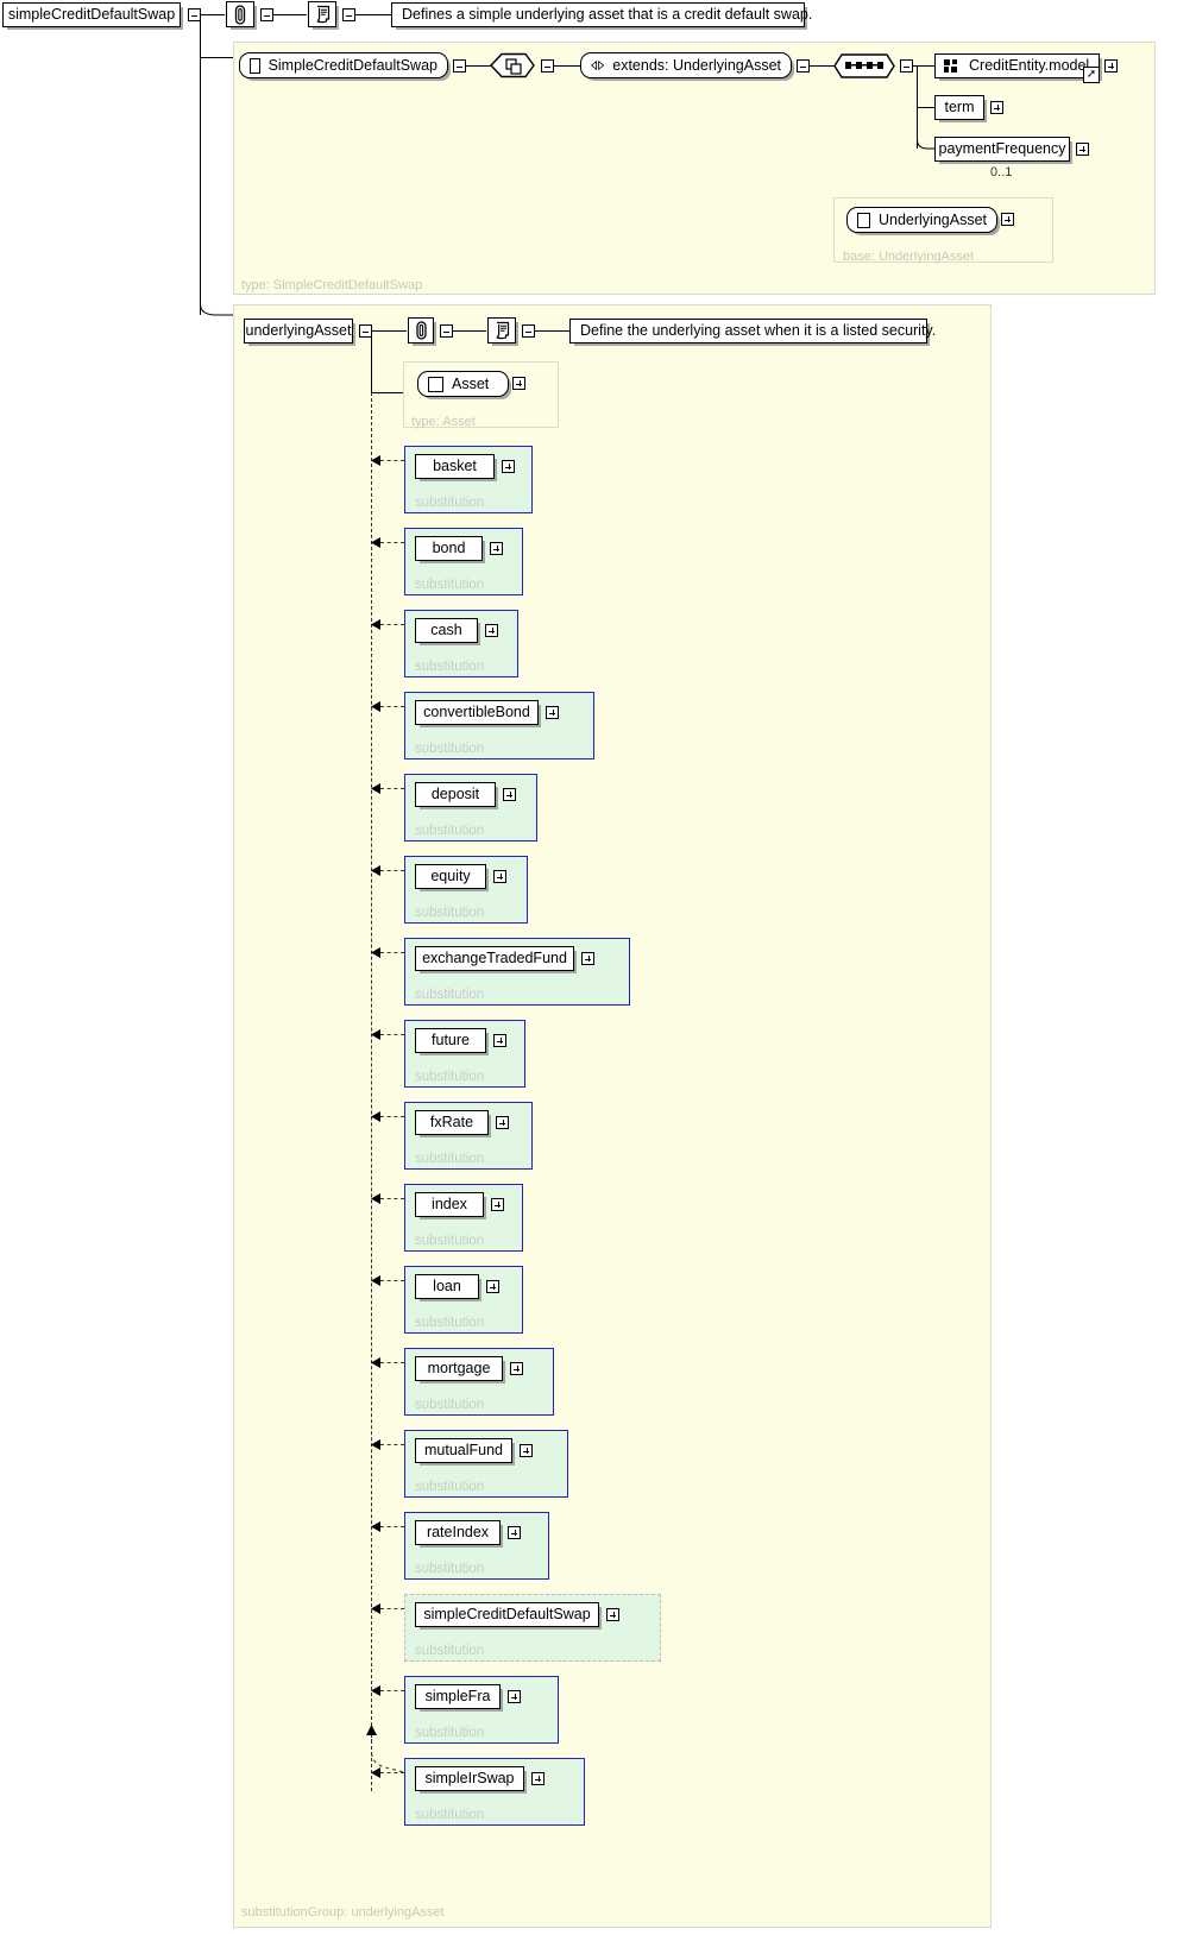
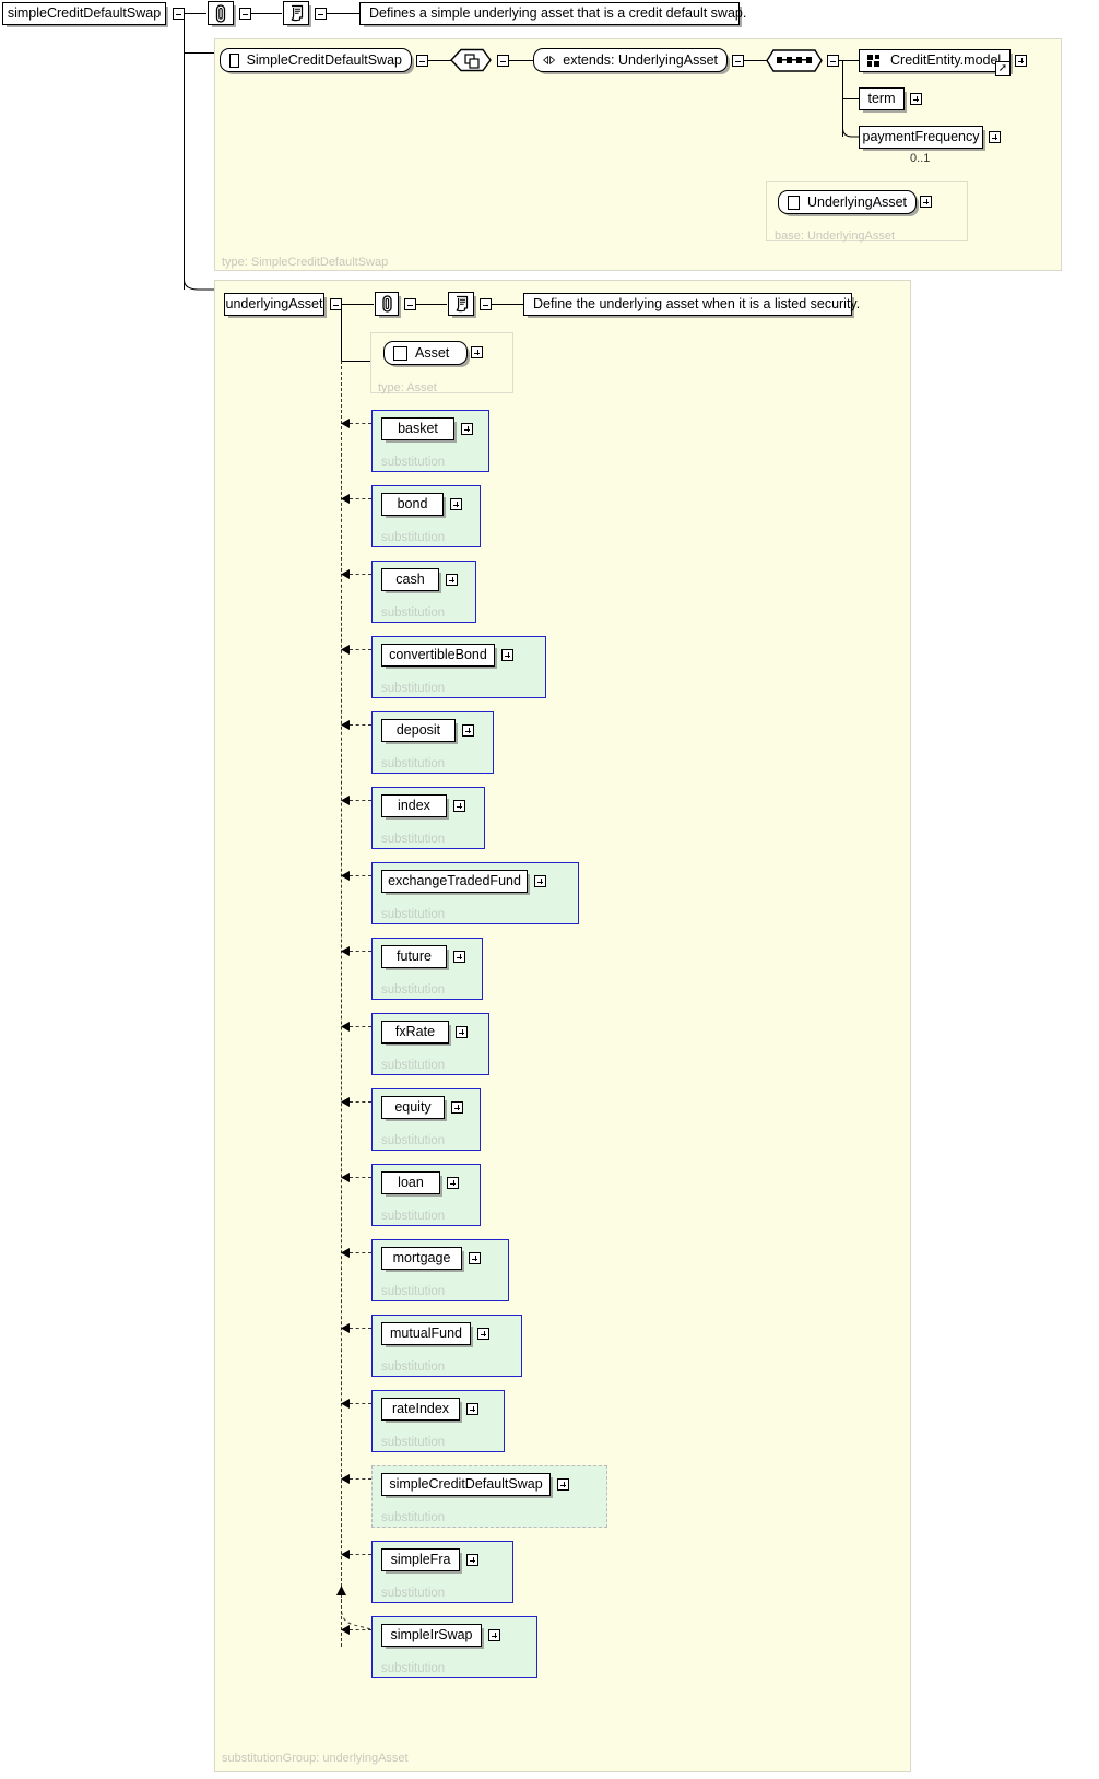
  simpleCreditDefaultSwap
  Defines a simple underlying asset that is a credit default swap.
  type: SimpleCreditDefaultSwap
  SimpleCreditDefaultSwap
  extends: UnderlyingAsset
  CreditEntity.mode
  ➚
  term
  paymentFrequency
  0..1
  UnderlyingAsset
  base: UnderlyingAsset
  substitutionGroup: underlyingAsset
  underlyingAsset
  Define the underlying asset when it is a listed security.
  Asset
  type: Asset
  substitution
  basket
  substitution
  bond
  substitution
  cash
  substitution
  convertibleBond
  substitution
  deposit
  substitution
- equity
+ index
  substitution
  exchangeTradedFund
  substitution
  future
  substitution
  fxRate
  substitution
- index
+ equity
  substitution
  loan
  substitution
  mortgage
  substitution
  mutualFund
  substitution
  rateIndex
  substitution
  simpleCreditDefaultSwap
  substitution
  simpleFra
  substitution
  simpleIrSwap
